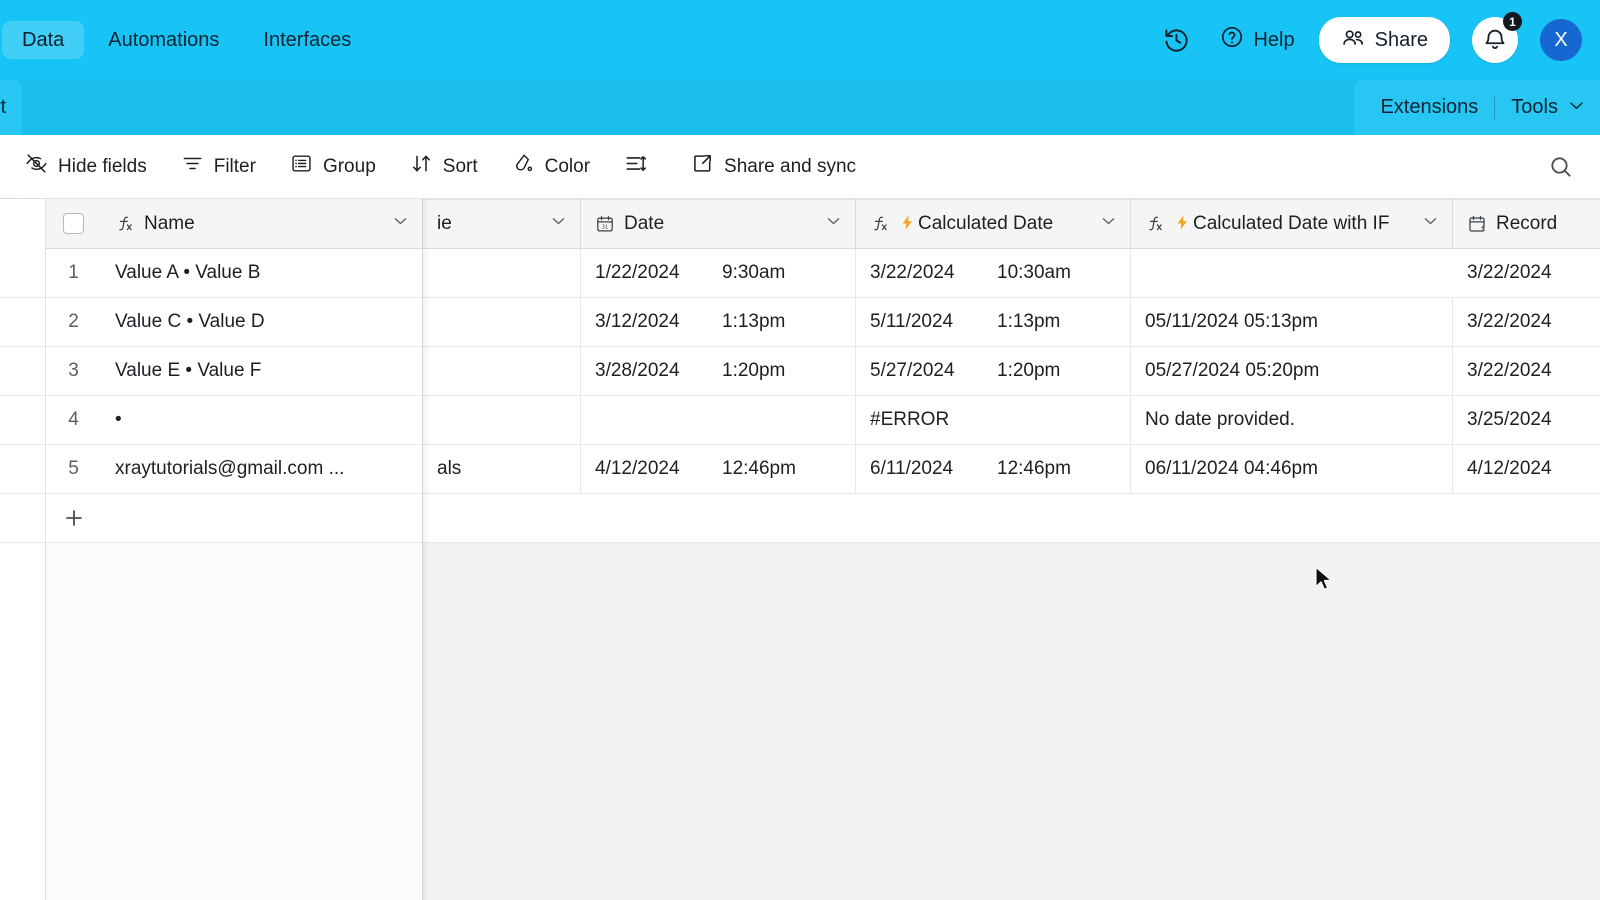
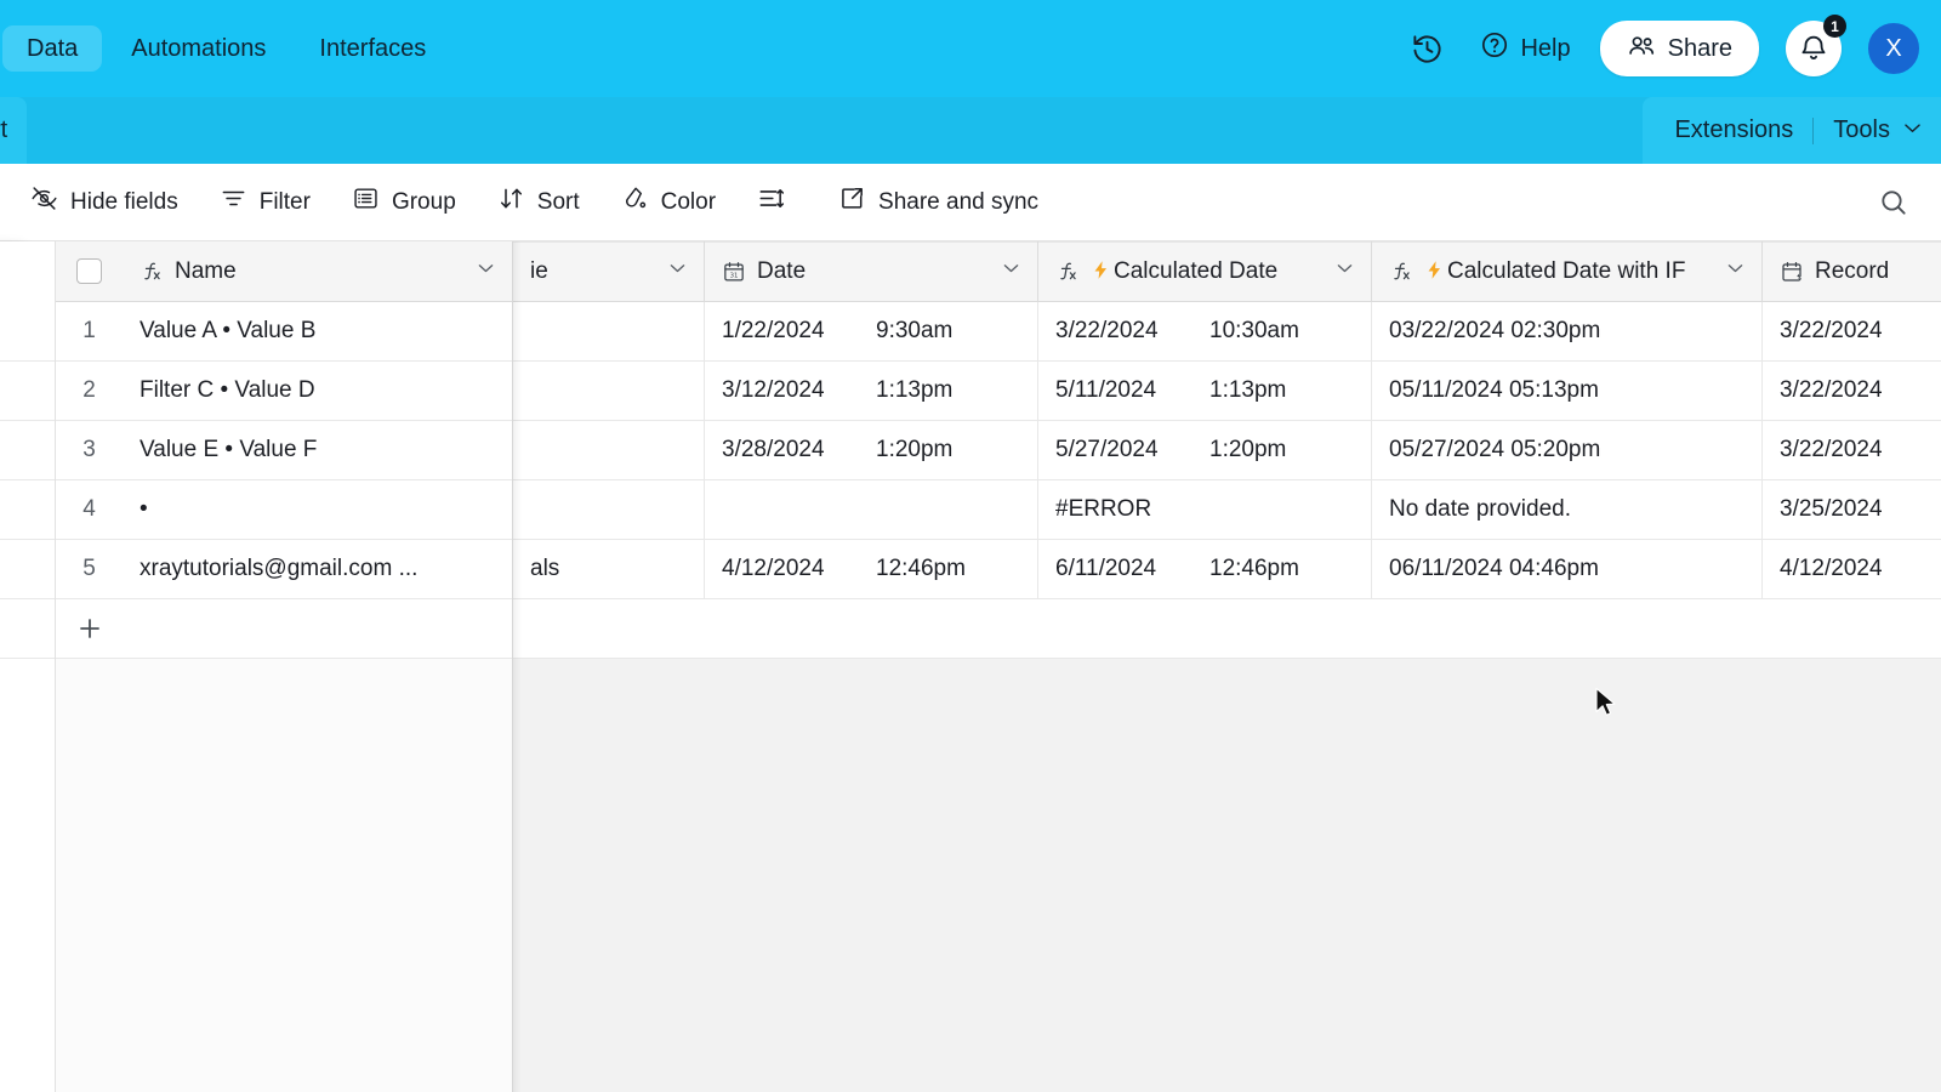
  Data
  Automations
  Interfaces
  Help
  Share
  1
  X
  Extensions
  Tools
  Hide fields
  Filter
  Group
  Sort
  Color
  Share and sync
  Name
  ie
  Date
  Calculated Date
  Calculated Date with IF
  Record
  1
  Value A • Value B
  1/22/2024
  9:30am
  3/22/2024
  10:30am
+ 03/22/2024 02:30pm
  3/22/2024
  2
- Value C • Value D
+ Filter C • Value D
  3/12/2024
  1:13pm
  5/11/2024
  1:13pm
  05/11/2024 05:13pm
  3/22/2024
  3
  Value E • Value F
  3/28/2024
  1:20pm
  5/27/2024
  1:20pm
  05/27/2024 05:20pm
  3/22/2024
  4
  •
  #ERROR
  No date provided.
  3/25/2024
  5
  xraytutorials@gmail.com ...
  als
  4/12/2024
  12:46pm
  6/11/2024
  12:46pm
  06/11/2024 04:46pm
  4/12/2024
